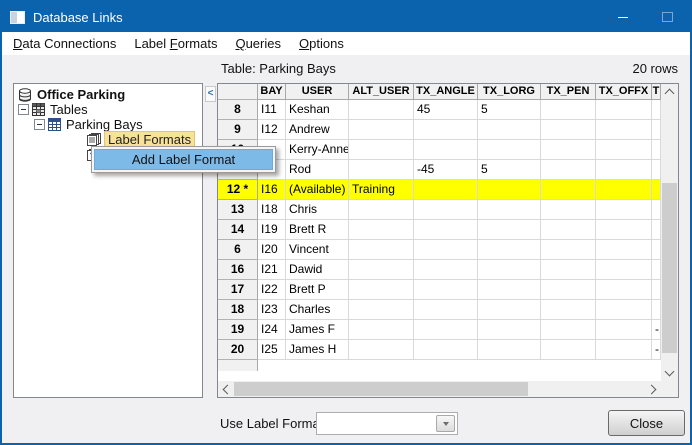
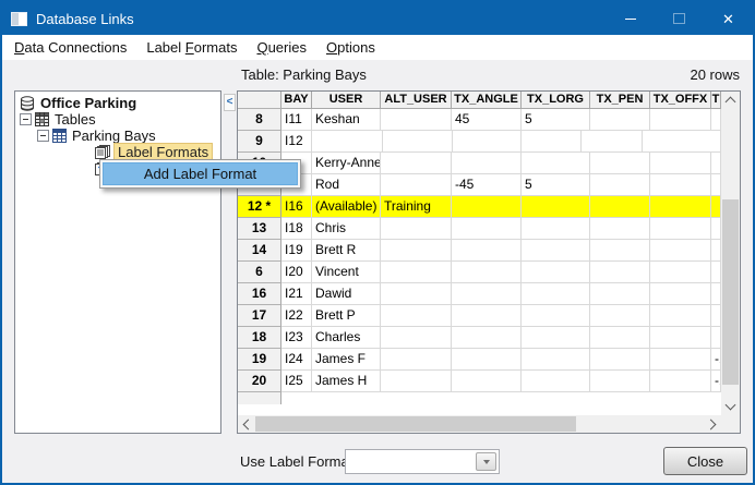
  Database Links
+ ✕
  Data Connections
  Label Formats
  Queries
  Options
  Table: Parking Bays
  20 rows
  Office Parking
  Tables
  Parking Bays
  Label Formats
  <
  BAY
  USER
  ALT_USER
  TX_ANGLE
  TX_LORG
  TX_PEN
  TX_OFFX
  T
  8
  I11
  Keshan
  45
  5
  9
  I12
- Andrew
  Kerry-Anne
  Rod
  -45
  5
  12 *
  I16
  (Available)
  Training
  13
  I18
  Chris
  14
  I19
  Brett R
  6
  I20
  Vincent
  16
  I21
  Dawid
  17
  I22
  Brett P
  18
  I23
  Charles
  19
  I24
  James F
  20
  I25
  James H
  Add Label Format
  Use Label Form
  Close
